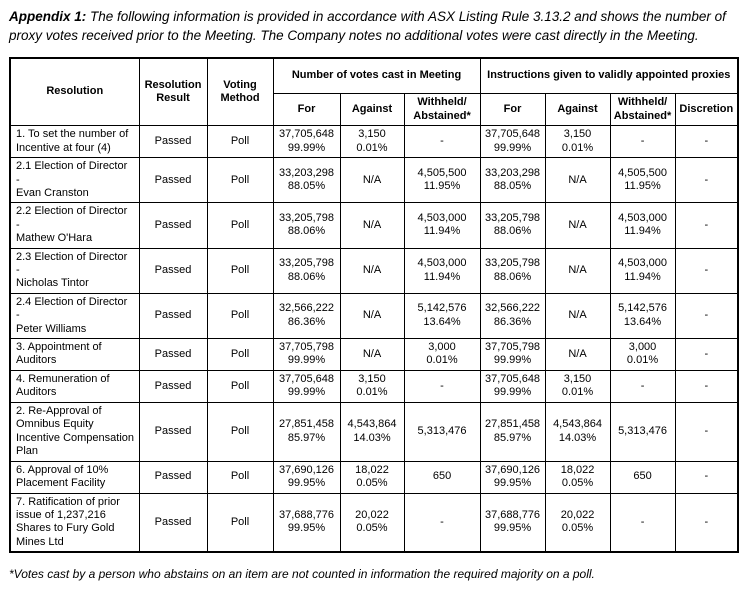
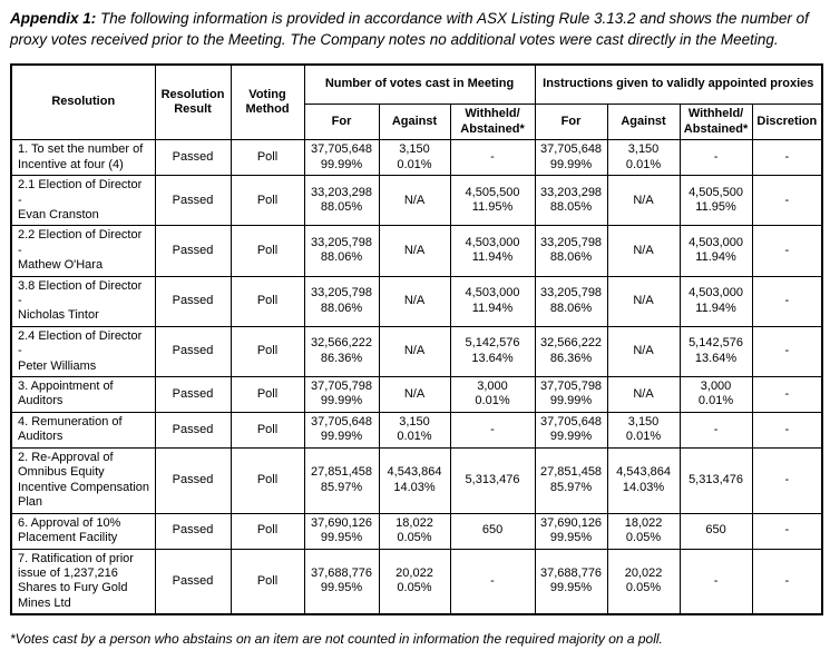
  Appendix 1: The following information is provided in accordance with ASX Listing Rule 3.13.2 and shows the number of proxy votes received prior to the Meeting. The Company notes no additional votes were cast directly in the Meeting.
  Resolution	Resolution Result	Voting Method	Number of votes cast in Meeting	Instructions given to validly appointed proxies
  For	Against	Withheld/ Abstained*	For	Against	Withheld/ Abstained*	Discretion
  1. To set the number of Incentive at four (4)	Passed	Poll	37,705,648 99.99%	3,150 0.01%	-	37,705,648 99.99%	3,150 0.01%	-	-
  2.1 Election of Director - Evan Cranston	Passed	Poll	33,203,298 88.05%	N/A	4,505,500 11.95%	33,203,298 88.05%	N/A	4,505,500 11.95%	-
  2.2 Election of Director - Mathew O'Hara	Passed	Poll	33,205,798 88.06%	N/A	4,503,000 11.94%	33,205,798 88.06%	N/A	4,503,000 11.94%	-
- 2.3 Election of Director - Nicholas Tintor	Passed	Poll	33,205,798 88.06%	N/A	4,503,000 11.94%	33,205,798 88.06%	N/A	4,503,000 11.94%	-
+ 3.8 Election of Director - Nicholas Tintor	Passed	Poll	33,205,798 88.06%	N/A	4,503,000 11.94%	33,205,798 88.06%	N/A	4,503,000 11.94%	-
  2.4 Election of Director - Peter Williams	Passed	Poll	32,566,222 86.36%	N/A	5,142,576 13.64%	32,566,222 86.36%	N/A	5,142,576 13.64%	-
  3. Appointment of Auditors	Passed	Poll	37,705,798 99.99%	N/A	3,000 0.01%	37,705,798 99.99%	N/A	3,000 0.01%	-
  4. Remuneration of Auditors	Passed	Poll	37,705,648 99.99%	3,150 0.01%	-	37,705,648 99.99%	3,150 0.01%	-	-
  2. Re-Approval of Omnibus Equity Incentive Compensation Plan	Passed	Poll	27,851,458 85.97%	4,543,864 14.03%	5,313,476	27,851,458 85.97%	4,543,864 14.03%	5,313,476	-
  6. Approval of 10% Placement Facility	Passed	Poll	37,690,126 99.95%	18,022 0.05%	650	37,690,126 99.95%	18,022 0.05%	650	-
  7. Ratification of prior issue of 1,237,216 Shares to Fury Gold Mines Ltd	Passed	Poll	37,688,776 99.95%	20,022 0.05%	-	37,688,776 99.95%	20,022 0.05%	-	-
  *Votes cast by a person who abstains on an item are not counted in information the required majority on a poll.
